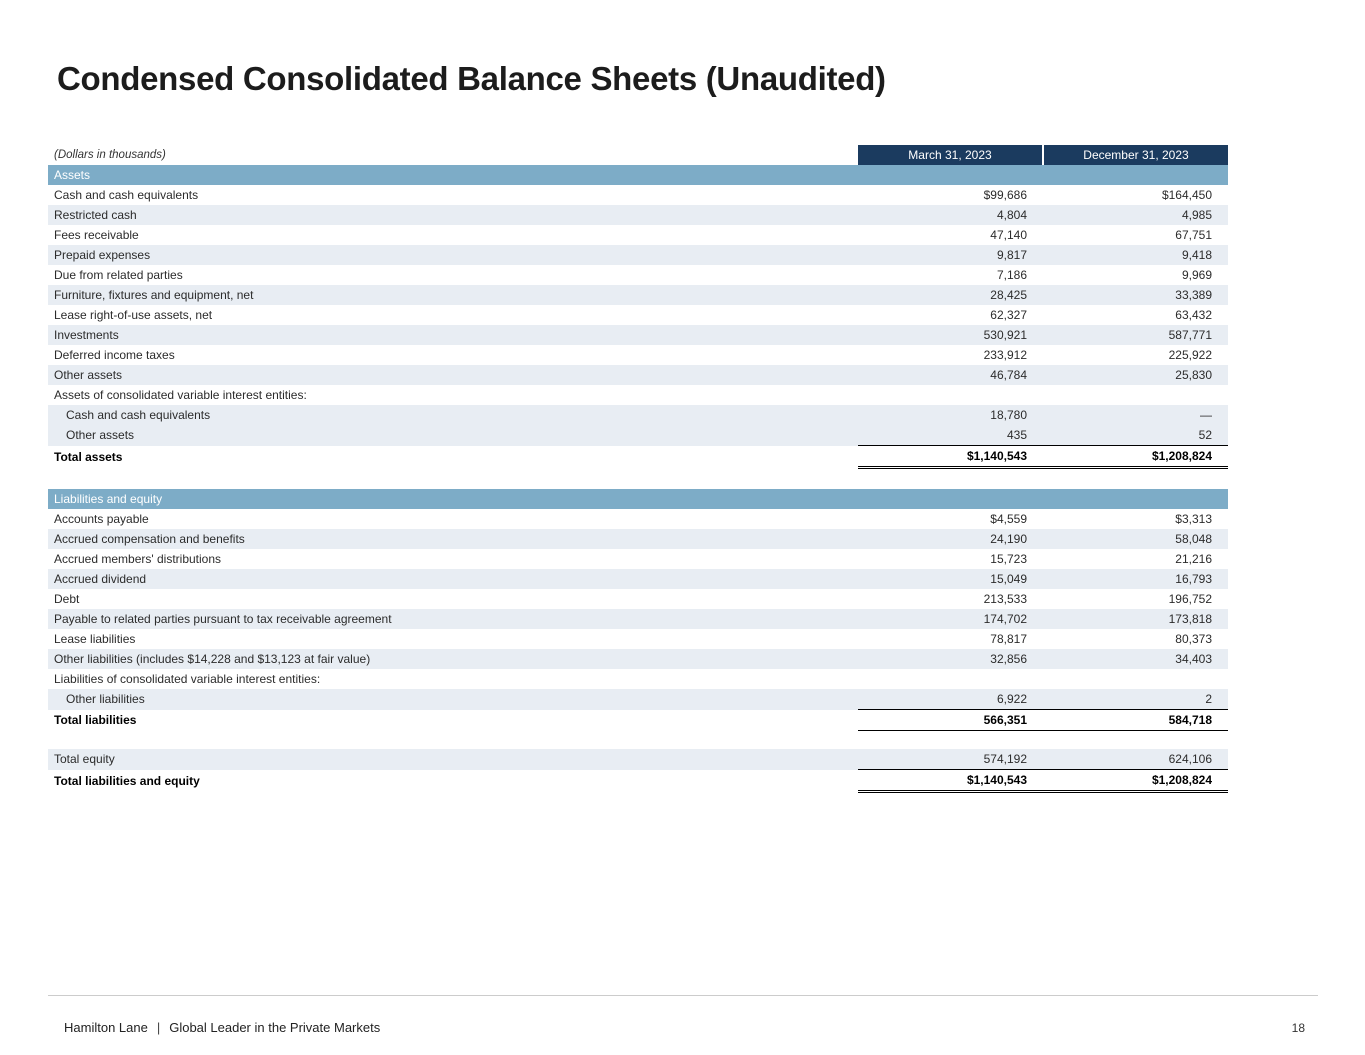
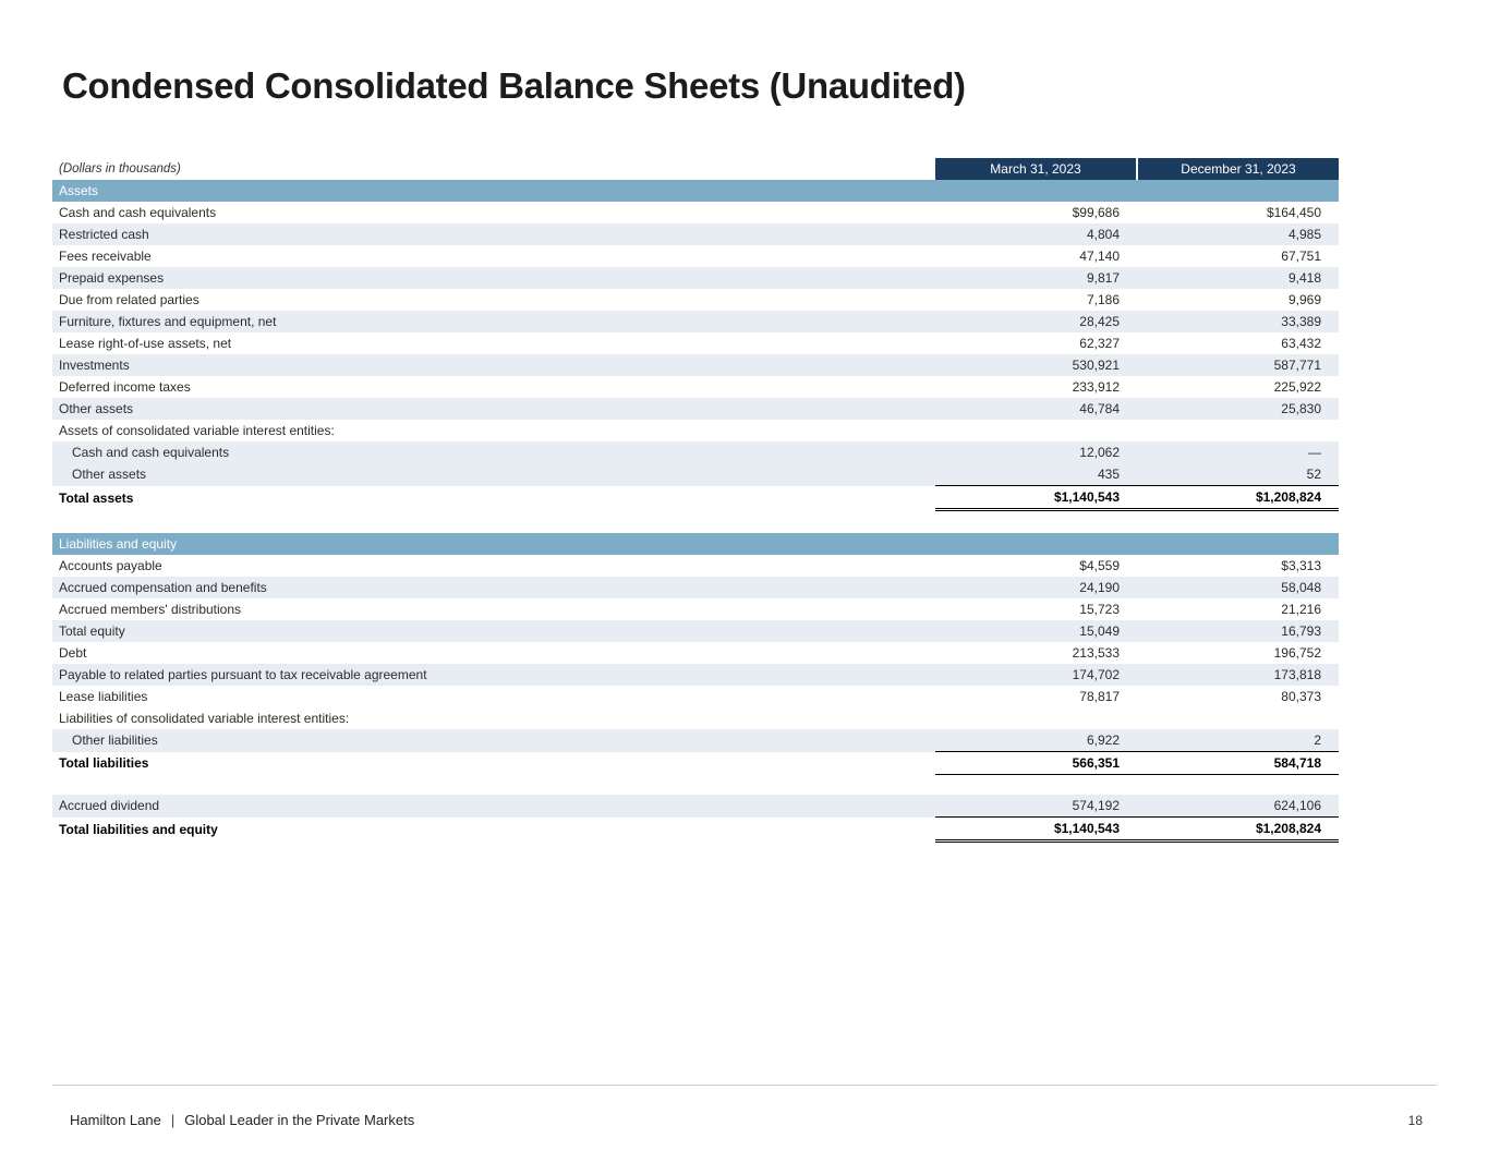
  Condensed Consolidated Balance Sheets (Unaudited)
  (Dollars in thousands)	March 31, 2023	December 31, 2023
  Assets
  Cash and cash equivalents	$99,686	$164,450
  Restricted cash	4,804	4,985
  Fees receivable	47,140	67,751
  Prepaid expenses	9,817	9,418
  Due from related parties	7,186	9,969
  Furniture, fixtures and equipment, net	28,425	33,389
  Lease right-of-use assets, net	62,327	63,432
  Investments	530,921	587,771
  Deferred income taxes	233,912	225,922
  Other assets	46,784	25,830
  Assets of consolidated variable interest entities:
- Cash and cash equivalents	18,780	—
+ Cash and cash equivalents	12,062	—
  Other assets	435	52
  Total assets	$1,140,543	$1,208,824
  Liabilities and equity
  Accounts payable	$4,559	$3,313
  Accrued compensation and benefits	24,190	58,048
  Accrued members' distributions	15,723	21,216
- Accrued dividend	15,049	16,793
+ Total equity	15,049	16,793
  Debt	213,533	196,752
  Payable to related parties pursuant to tax receivable agreement	174,702	173,818
  Lease liabilities	78,817	80,373
- Other liabilities (includes $14,228 and $13,123 at fair value)	32,856	34,403
  Liabilities of consolidated variable interest entities:
  Other liabilities	6,922	2
  Total liabilities	566,351	584,718
- Total equity	574,192	624,106
+ Accrued dividend	574,192	624,106
  Total liabilities and equity	$1,140,543	$1,208,824
  Hamilton Lane | Global Leader in the Private Markets
  18
